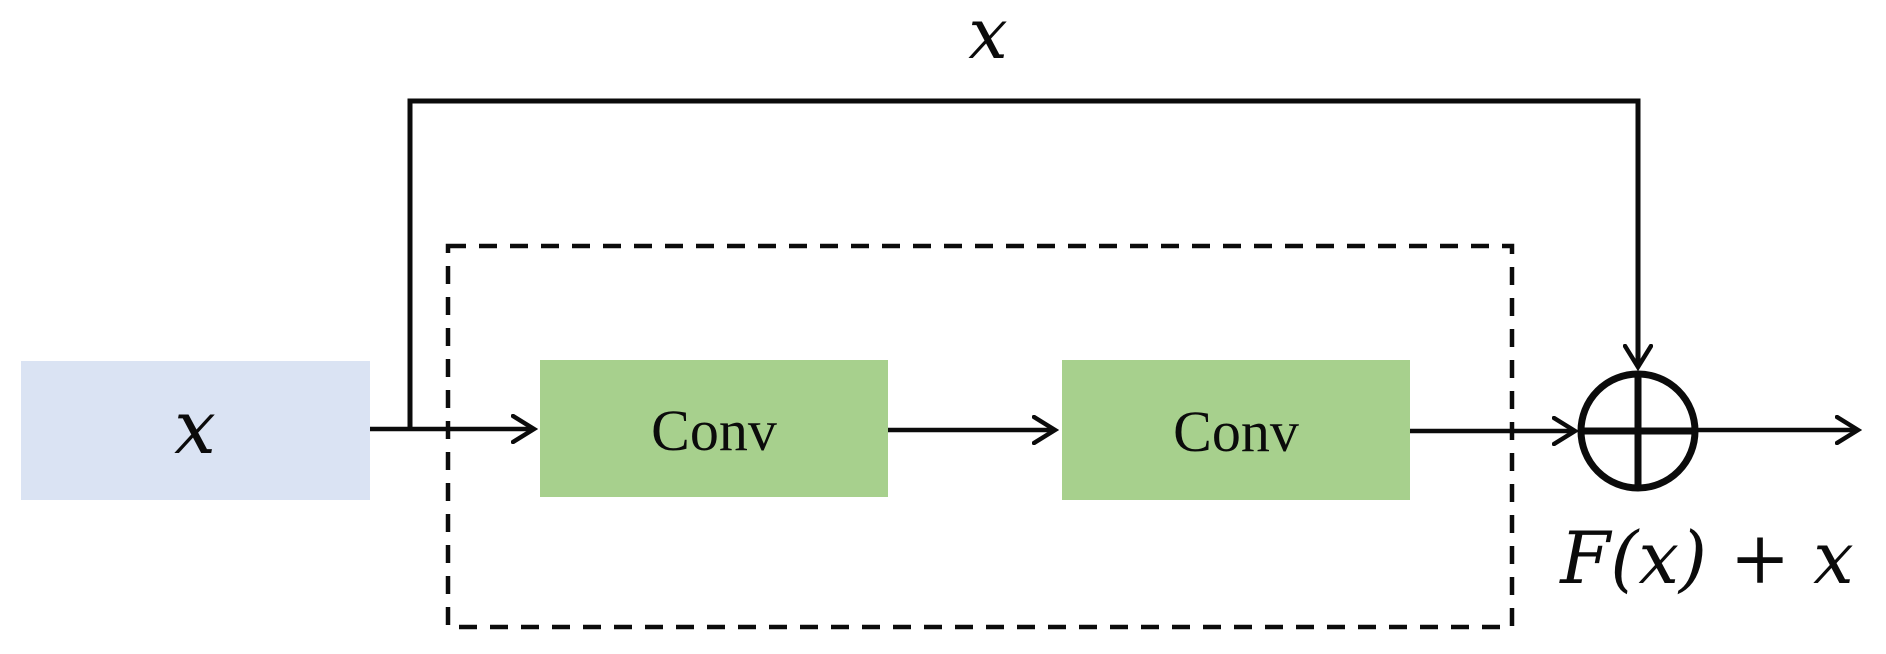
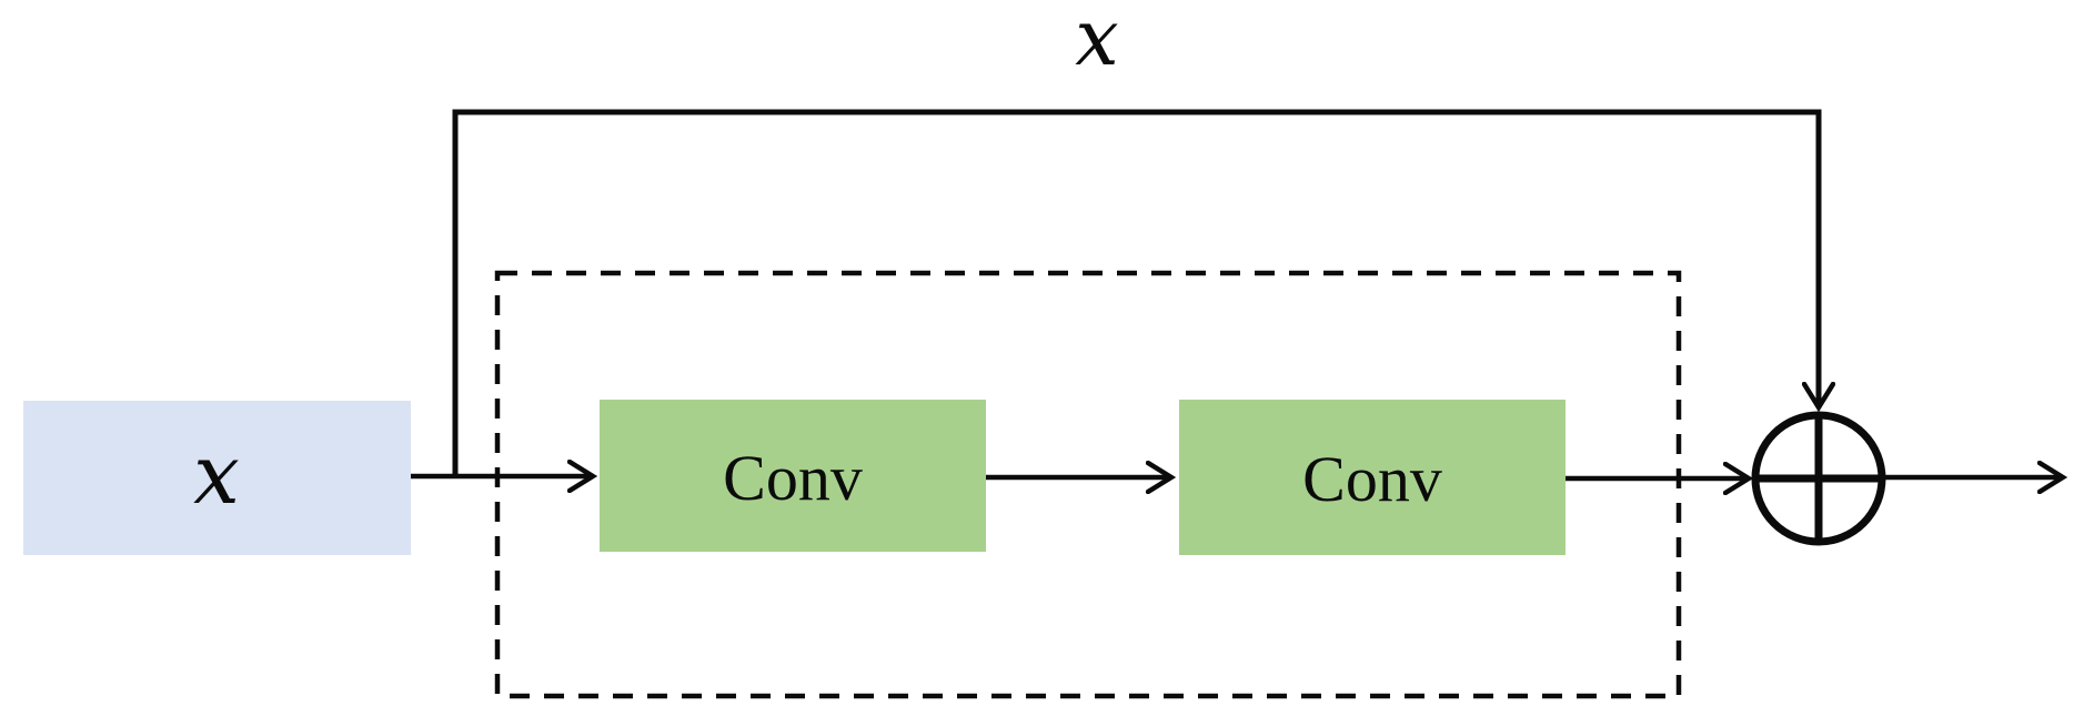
  x
  x
  Conv
  Conv
- F(x) + x
